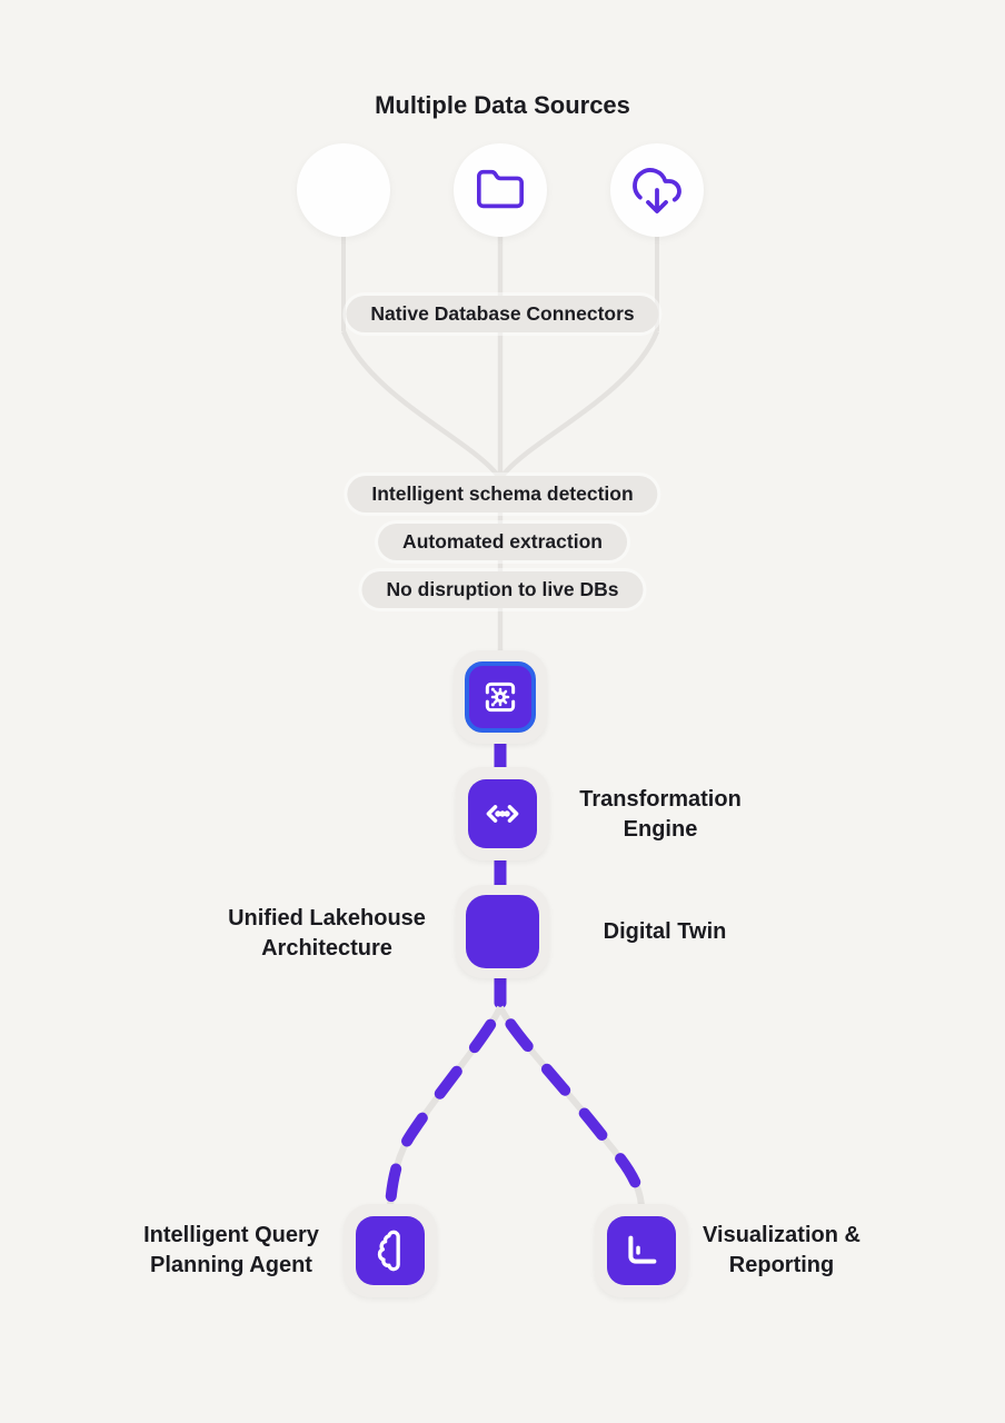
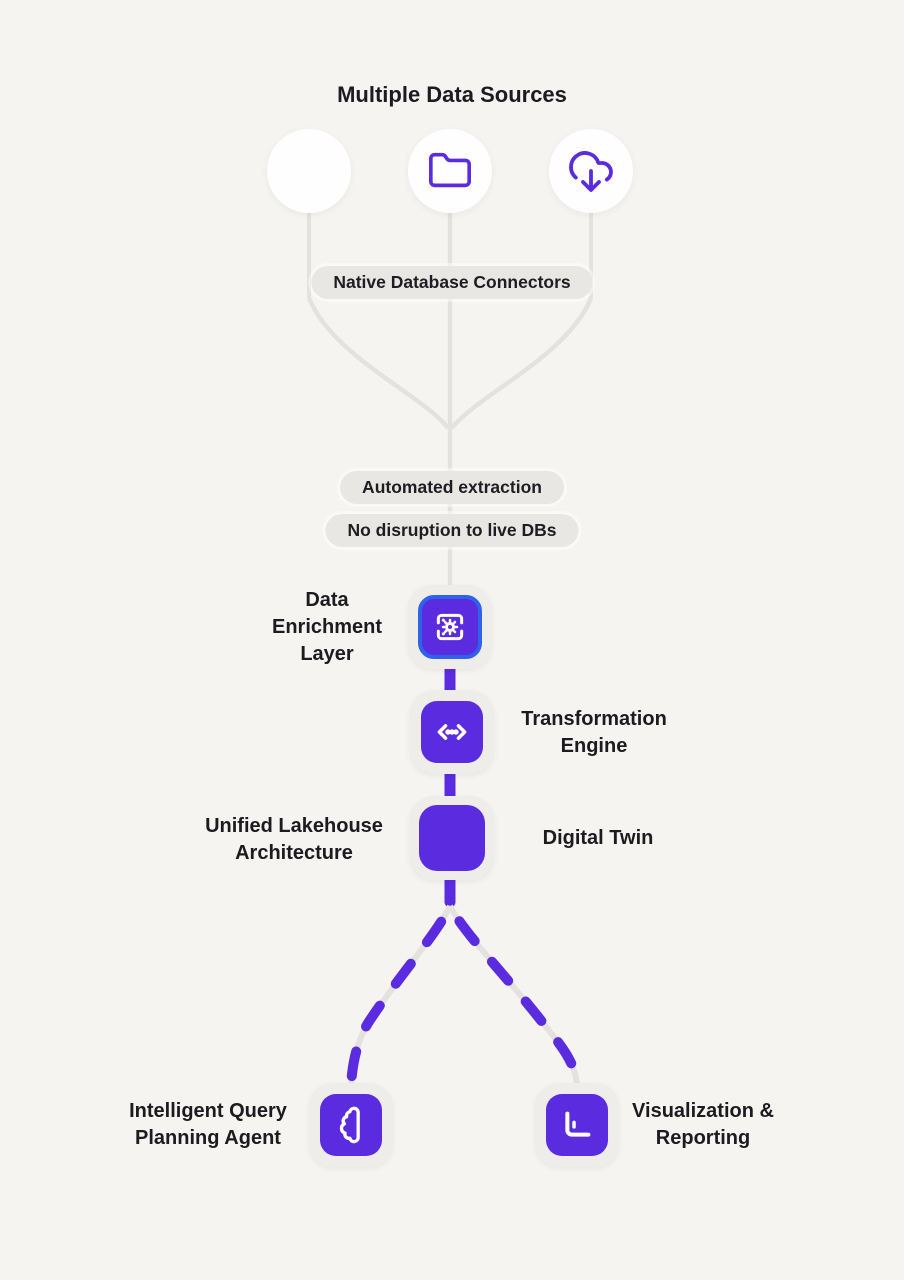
  Multiple Data Sources
  Native Database Connectors
- Intelligent schema detection
  Automated extraction
  No disruption to live DBs
+ Data Enrichment Layer
  Transformation Engine
  Unified Lakehouse Architecture
  Digital Twin
  Intelligent Query Planning Agent
  Visualization & Reporting
